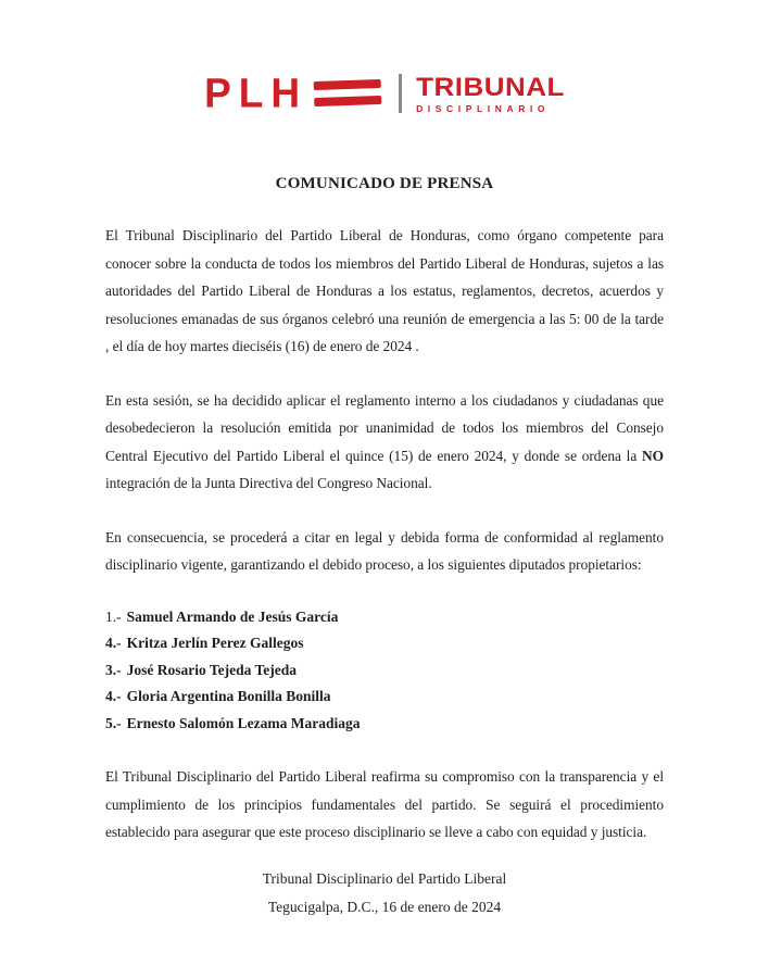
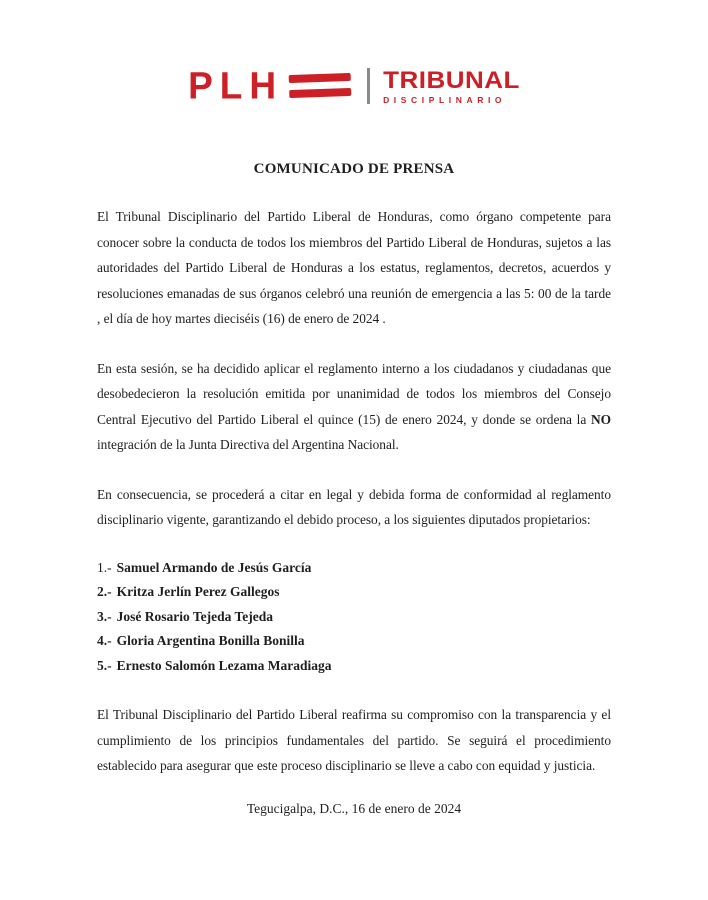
  PLH
  TRIBUNAL
  DISCIPLINARIO
  COMUNICADO DE PRENSA
  El Tribunal Disciplinario del Partido Liberal de Honduras, como órgano competente para conocer sobre la conducta de todos los miembros del Partido Liberal de Honduras, sujetos a las autoridades del Partido Liberal de Honduras a los estatus, reglamentos, decretos, acuerdos y resoluciones emanadas de sus órganos celebró una reunión de emergencia a las 5: 00 de la tarde , el día de hoy martes dieciséis (16) de enero de 2024 .
- En esta sesión, se ha decidido aplicar el reglamento interno a los ciudadanos y ciudadanas que desobedecieron la resolución emitida por unanimidad de todos los miembros del Consejo Central Ejecutivo del Partido Liberal el quince (15) de enero 2024, y donde se ordena la NO integración de la Junta Directiva del Congreso Nacional.
+ En esta sesión, se ha decidido aplicar el reglamento interno a los ciudadanos y ciudadanas que desobedecieron la resolución emitida por unanimidad de todos los miembros del Consejo Central Ejecutivo del Partido Liberal el quince (15) de enero 2024, y donde se ordena la NO integración de la Junta Directiva del Argentina Nacional.
  En consecuencia, se procederá a citar en legal y debida forma de conformidad al reglamento disciplinario vigente, garantizando el debido proceso, a los siguientes diputados propietarios:
  1.- Samuel Armando de Jesús García
- 4.- Kritza Jerlín Perez Gallegos
+ 2.- Kritza Jerlín Perez Gallegos
  3.- José Rosario Tejeda Tejeda
  4.- Gloria Argentina Bonilla Bonilla
  5.- Ernesto Salomón Lezama Maradiaga
  El Tribunal Disciplinario del Partido Liberal reafirma su compromiso con la transparencia y el cumplimiento de los principios fundamentales del partido. Se seguirá el procedimiento establecido para asegurar que este proceso disciplinario se lleve a cabo con equidad y justicia.
- Tribunal Disciplinario del Partido Liberal
  Tegucigalpa, D.C., 16 de enero de 2024
